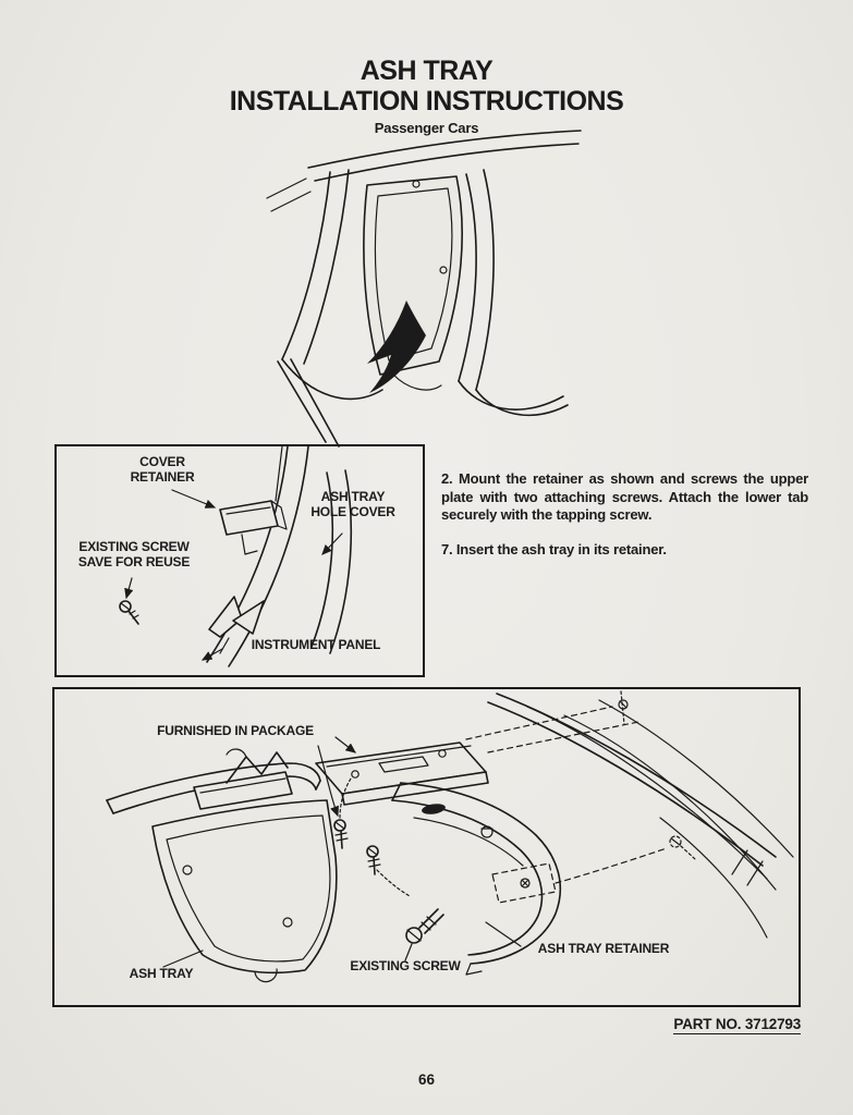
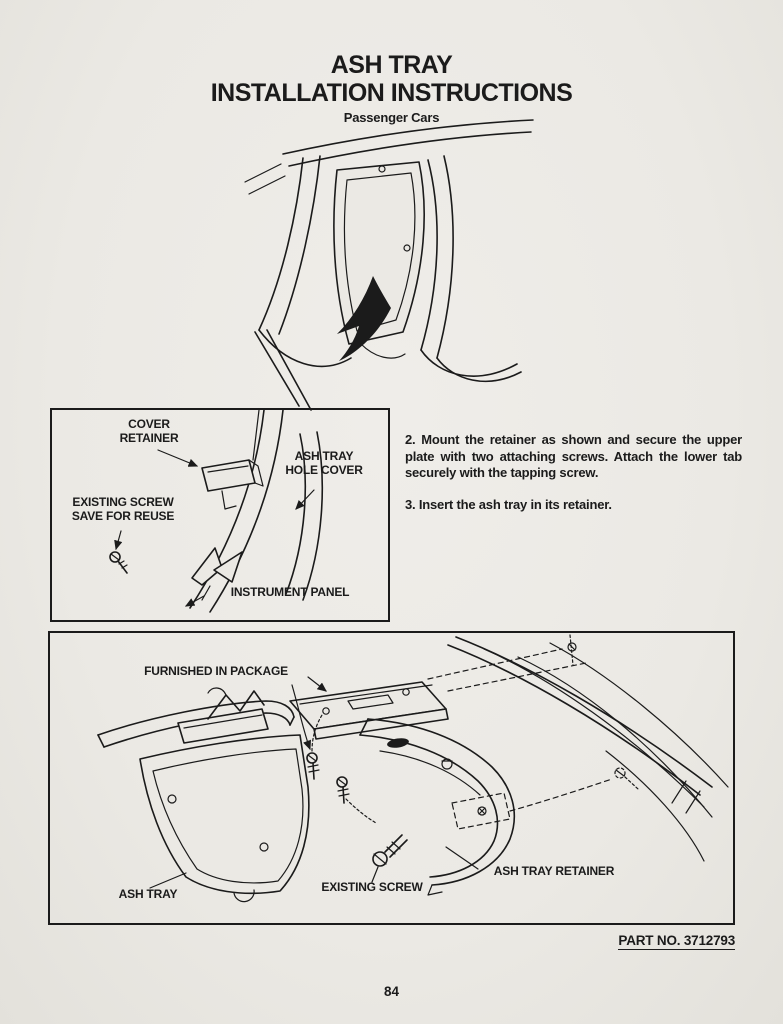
  ASH TRAY
  INSTALLATION INSTRUCTIONS
  Passenger Cars
  COVER
  RETAINER
  ASH TRAY
  HOLE COVER
  EXISTING SCREW
  SAVE FOR REUSE
  INSTRUMENT PANEL
- 2. Mount the retainer as shown and screws the upper plate with two attaching screws. Attach the lower tab securely with the tapping screw.
+ 2. Mount the retainer as shown and secure the upper plate with two attaching screws. Attach the lower tab securely with the tapping screw.
- 7. Insert the ash tray in its retainer.
+ 3. Insert the ash tray in its retainer.
  FURNISHED IN PACKAGE
  ASH TRAY
  EXISTING SCREW
  ASH TRAY RETAINER
  PART NO. 3712793
- 66
+ 84
